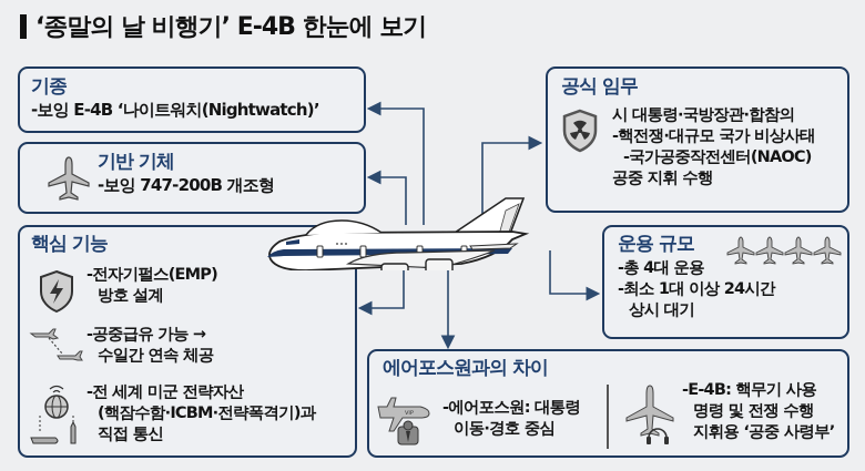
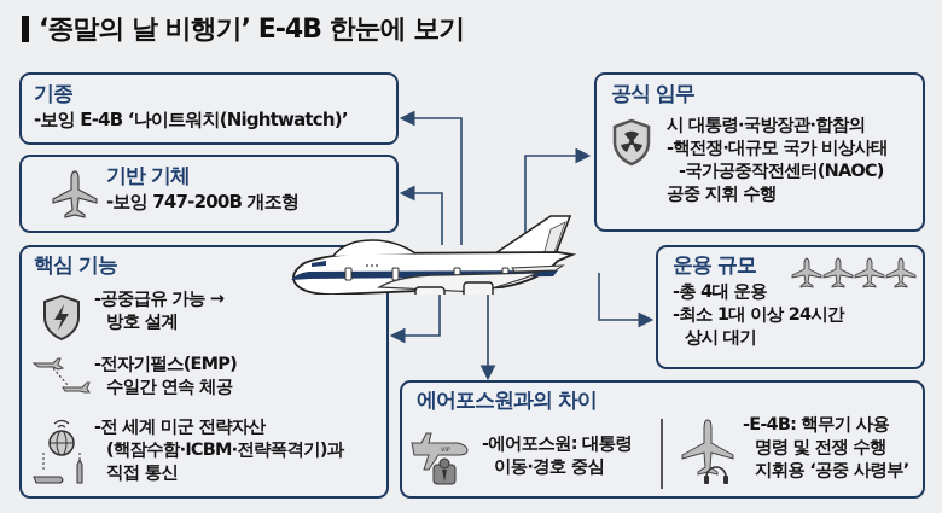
  ‘종말의 날 비행기’ E-4B 한눈에 보기
  기종
  -보잉 E-4B ‘나이트워치(Nightwatch)’
  기반 기체
  -보잉 747-200B 개조형
  핵심 기능
- -전자기펄스(EMP)
+ -공중급유 가능 →
  방호 설계
- -공중급유 가능 →
+ -전자기펄스(EMP)
  수일간 연속 체공
  -전 세계 미군 전략자산
  (핵잠수함·ICBM·전략폭격기)과
  직접 통신
  공식 임무
  시 대통령·국방장관·합참의
  -핵전쟁·대규모 국가 비상사태
  -국가공중작전센터(NAOC)
  공중 지휘 수행
  운용 규모
  -총 4대 운용
  -최소 1대 이상 24시간
  상시 대기
  에어포스원과의 차이
  -에어포스원: 대통령
  이동·경호 중심
  -E-4B: 핵무기 사용
  명령 및 전쟁 수행
  지휘용 ‘공중 사령부’
